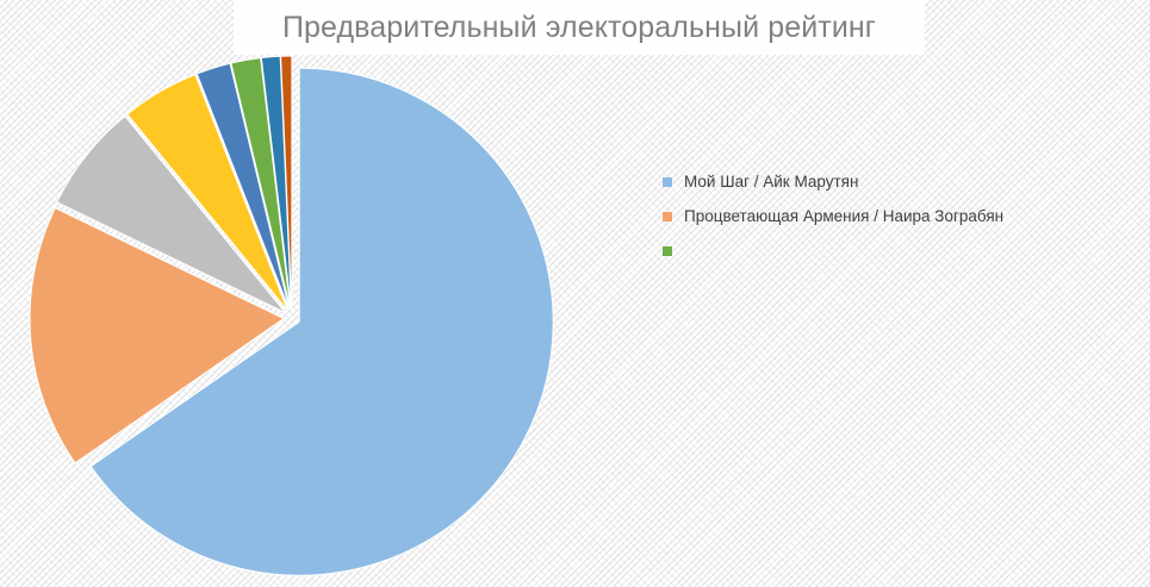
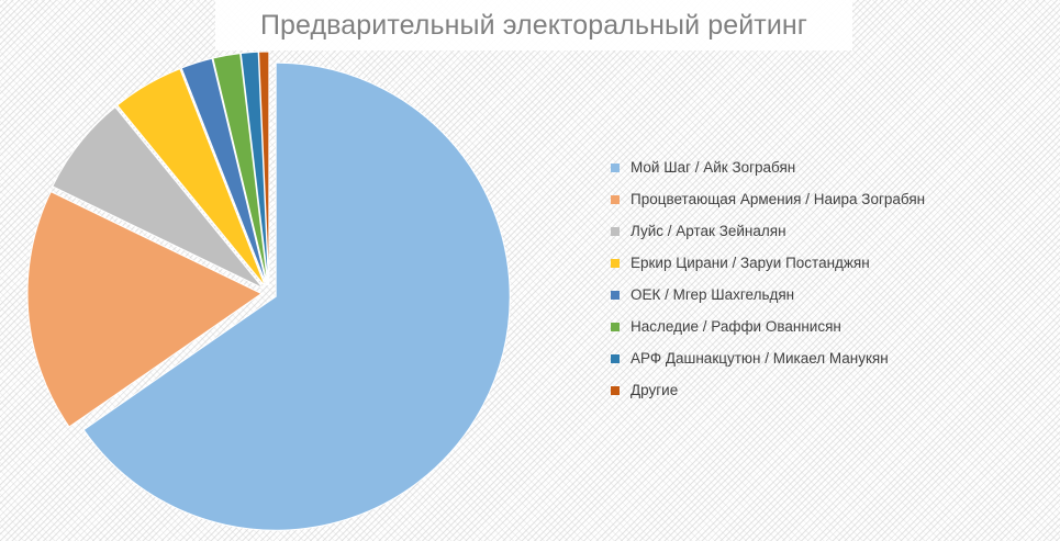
  Предварительный электоральный рейтинг
- Мой Шаг / Айк Марутян
+ Мой Шаг / Айк Зограбян
  Процветающая Армения / Наира Зограбян
+ Луйс / Артак Зейналян
+ Еркир Цирани / Заруи Постанджян
+ ОЕК / Мгер Шахгельдян
+ Наследие / Раффи Ованнисян
+ АРФ Дашнакцутюн / Микаел Манукян
+ Другие
